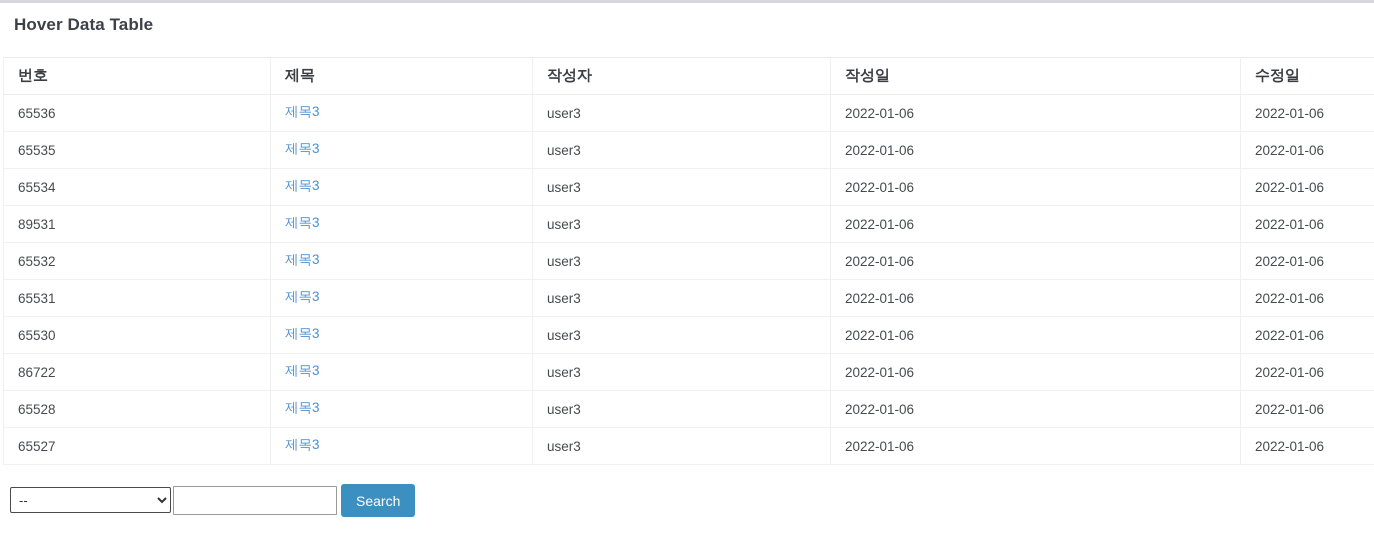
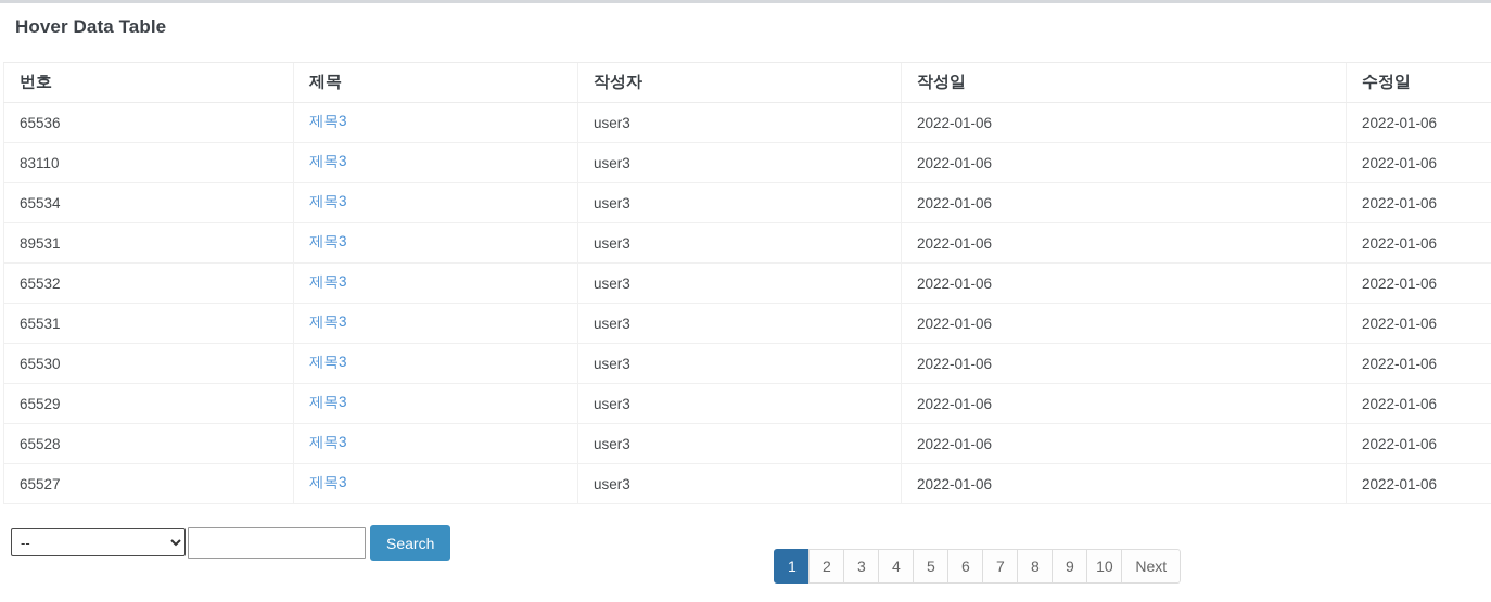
  Hover Data Table
  번호	제목	작성자	작성일	수정일
  65536	제목3	user3	2022-01-06	2022-01-06
- 65535	제목3	user3	2022-01-06	2022-01-06
+ 83110	제목3	user3	2022-01-06	2022-01-06
  65534	제목3	user3	2022-01-06	2022-01-06
  89531	제목3	user3	2022-01-06	2022-01-06
  65532	제목3	user3	2022-01-06	2022-01-06
  65531	제목3	user3	2022-01-06	2022-01-06
  65530	제목3	user3	2022-01-06	2022-01-06
- 86722	제목3	user3	2022-01-06	2022-01-06
+ 65529	제목3	user3	2022-01-06	2022-01-06
  65528	제목3	user3	2022-01-06	2022-01-06
  65527	제목3	user3	2022-01-06	2022-01-06
  --
  Search
+ 1
+ 2
+ 3
+ 4
+ 5
+ 6
+ 7
+ 8
+ 9
+ 10
+ Next
